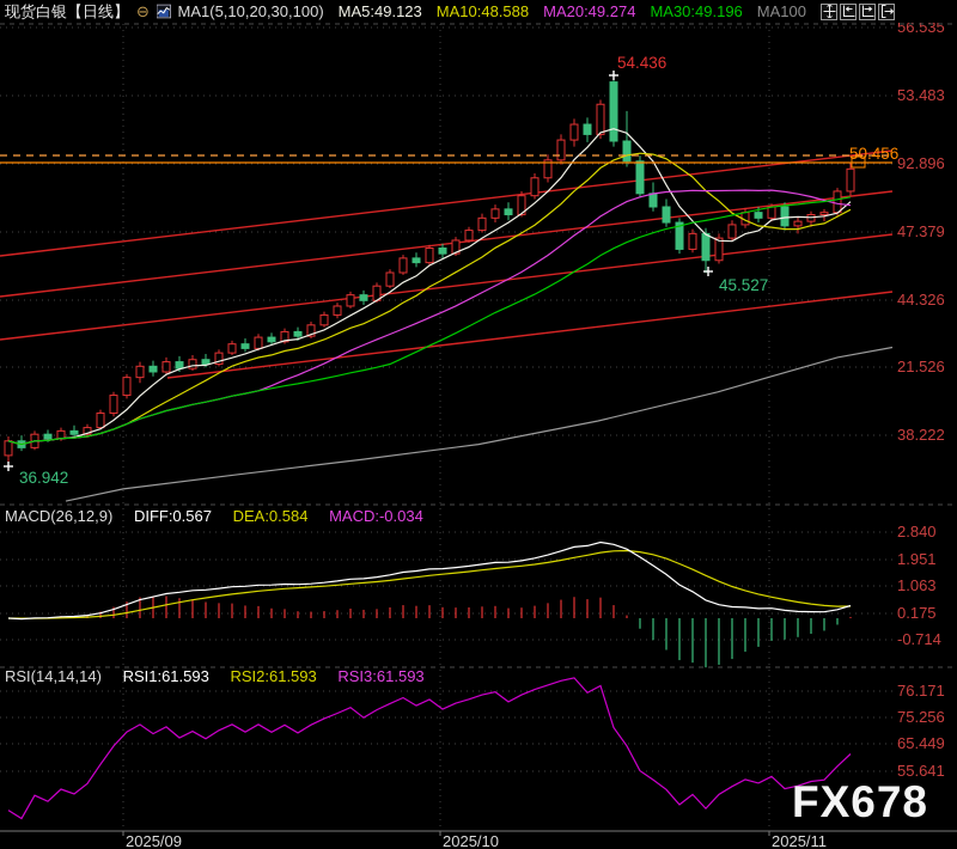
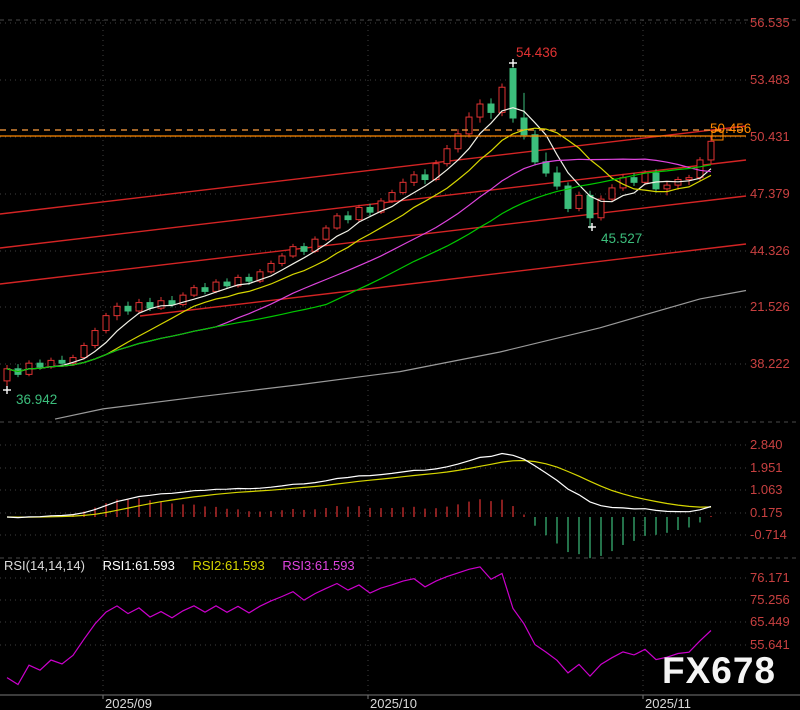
- 现货白银【日线】
- ⊖
- MA1(5,10,20,30,100)
- MA5:49.123
- MA10:48.588
- MA20:49.274
- MA30:49.196
- MA100
- MACD(26,12,9) DIFF:0.567 DEA:0.584 MACD:-0.034
  RSI(14,14,14) RSI1:61.593 RSI2:61.593 RSI3:61.593
  FX678
  56.535
  53.483
- 92.896
+ 50.431
  47.379
  44.326
  21.526
  38.222
  2.840
  1.951
  1.063
  0.175
  -0.714
  76.171
  75.256
  65.449
  55.641
  54.436
  45.527
  36.942
  50.456
  2025/09
  2025/10
  2025/11
